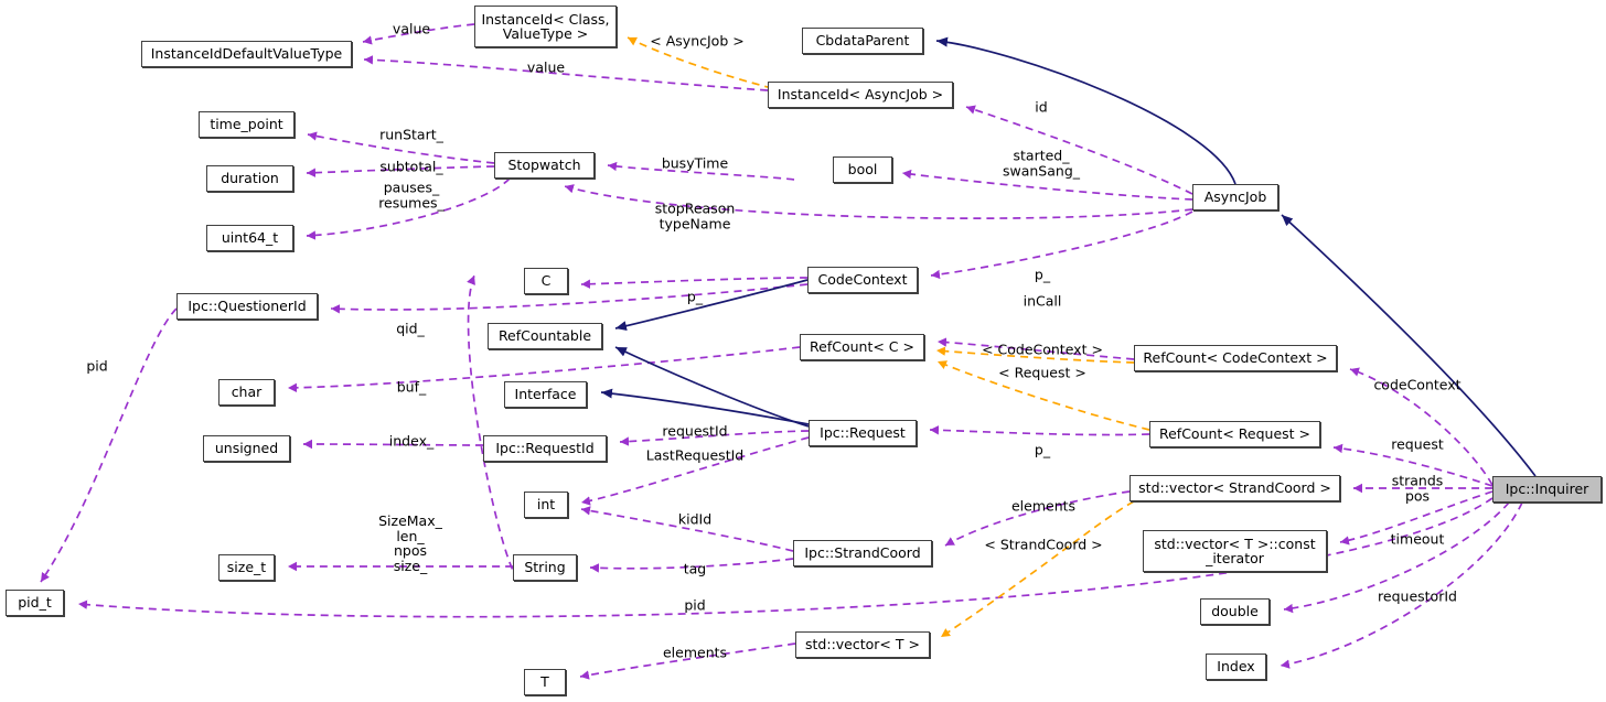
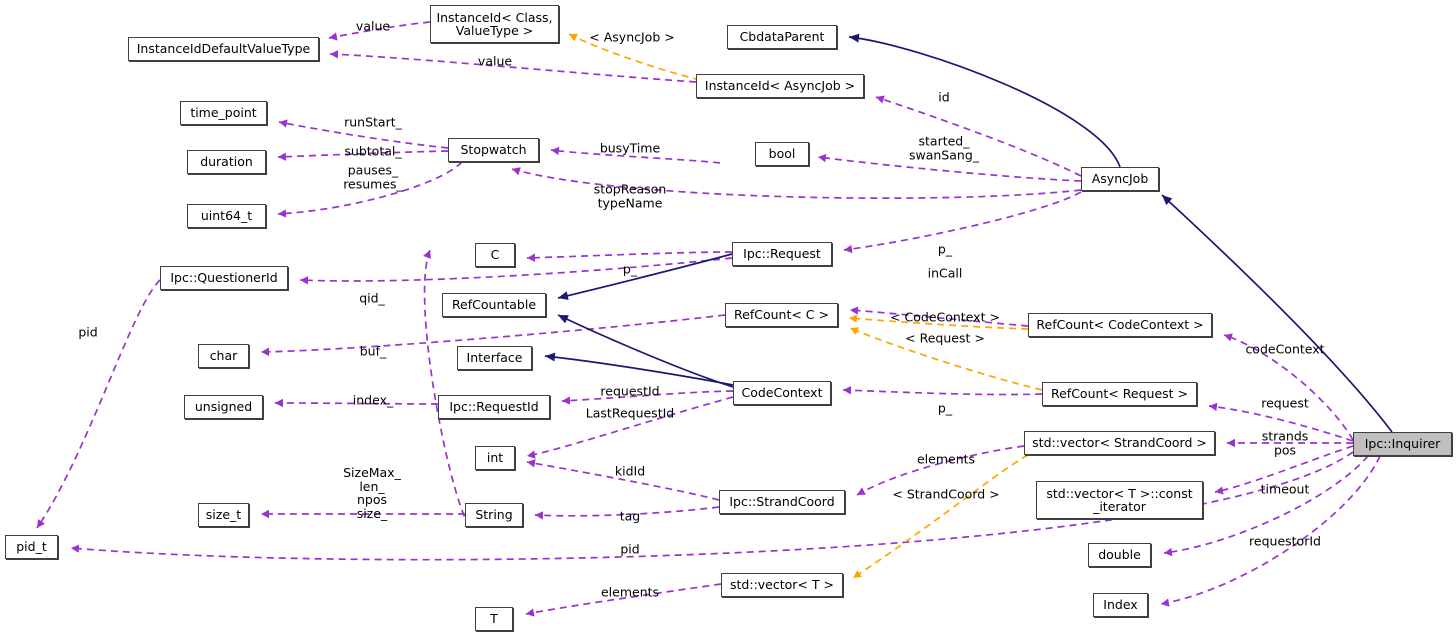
  InstanceId< Class,
  ValueType >
  InstanceIdDefaultValueType
  CbdataParent
  InstanceId< AsyncJob >
  time_point
  Stopwatch
  bool
  duration
  AsyncJob
  uint64_t
  C
- CodeContext
+ Ipc::Request
  Ipc::QuestionerId
  RefCountable
  RefCount< C >
  RefCount< CodeContext >
  char
  Interface
- Ipc::Request
+ CodeContext
  RefCount< Request >
  unsigned
  Ipc::RequestId
  std::vector< StrandCoord >
  Ipc::Inquirer
  int
  std::vector< T >::const
  _iterator
  Ipc::StrandCoord
  size_t
  String
  pid_t
  double
  std::vector< T >
  Index
  T
  value
  < AsyncJob >
  value
  id
  runStart_
  busyTime
  started_
  swanSang_
  subtotal_
  pauses_
  resumes_
  stopReason
  typeName
  p_
  p_
  inCall
  qid_
  < CodeContext >
  < Request >
  buf_
  codeContext
  requestId
  index_
  p_
  LastRequestId
  request
  strands
  pos
  elements
  kidId
  SizeMax_
  len_
  npos
  size_
  < StrandCoord >
  timeout
  tag
  pid
  pid
  requestorId
  elements
